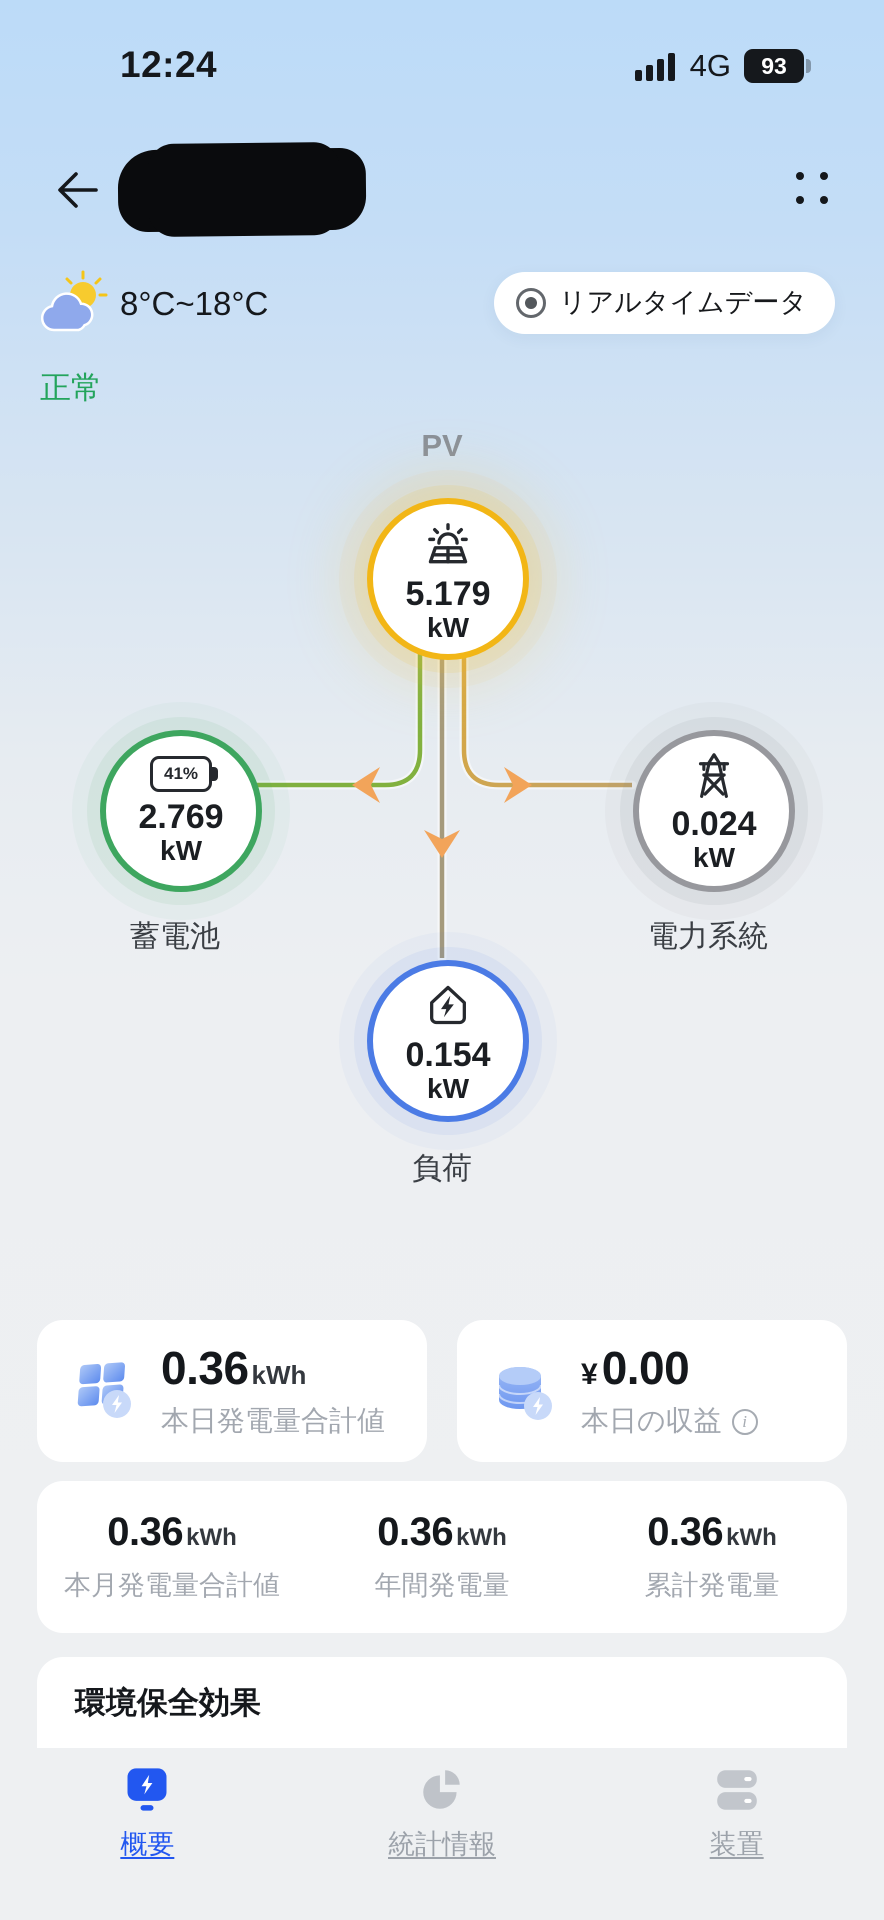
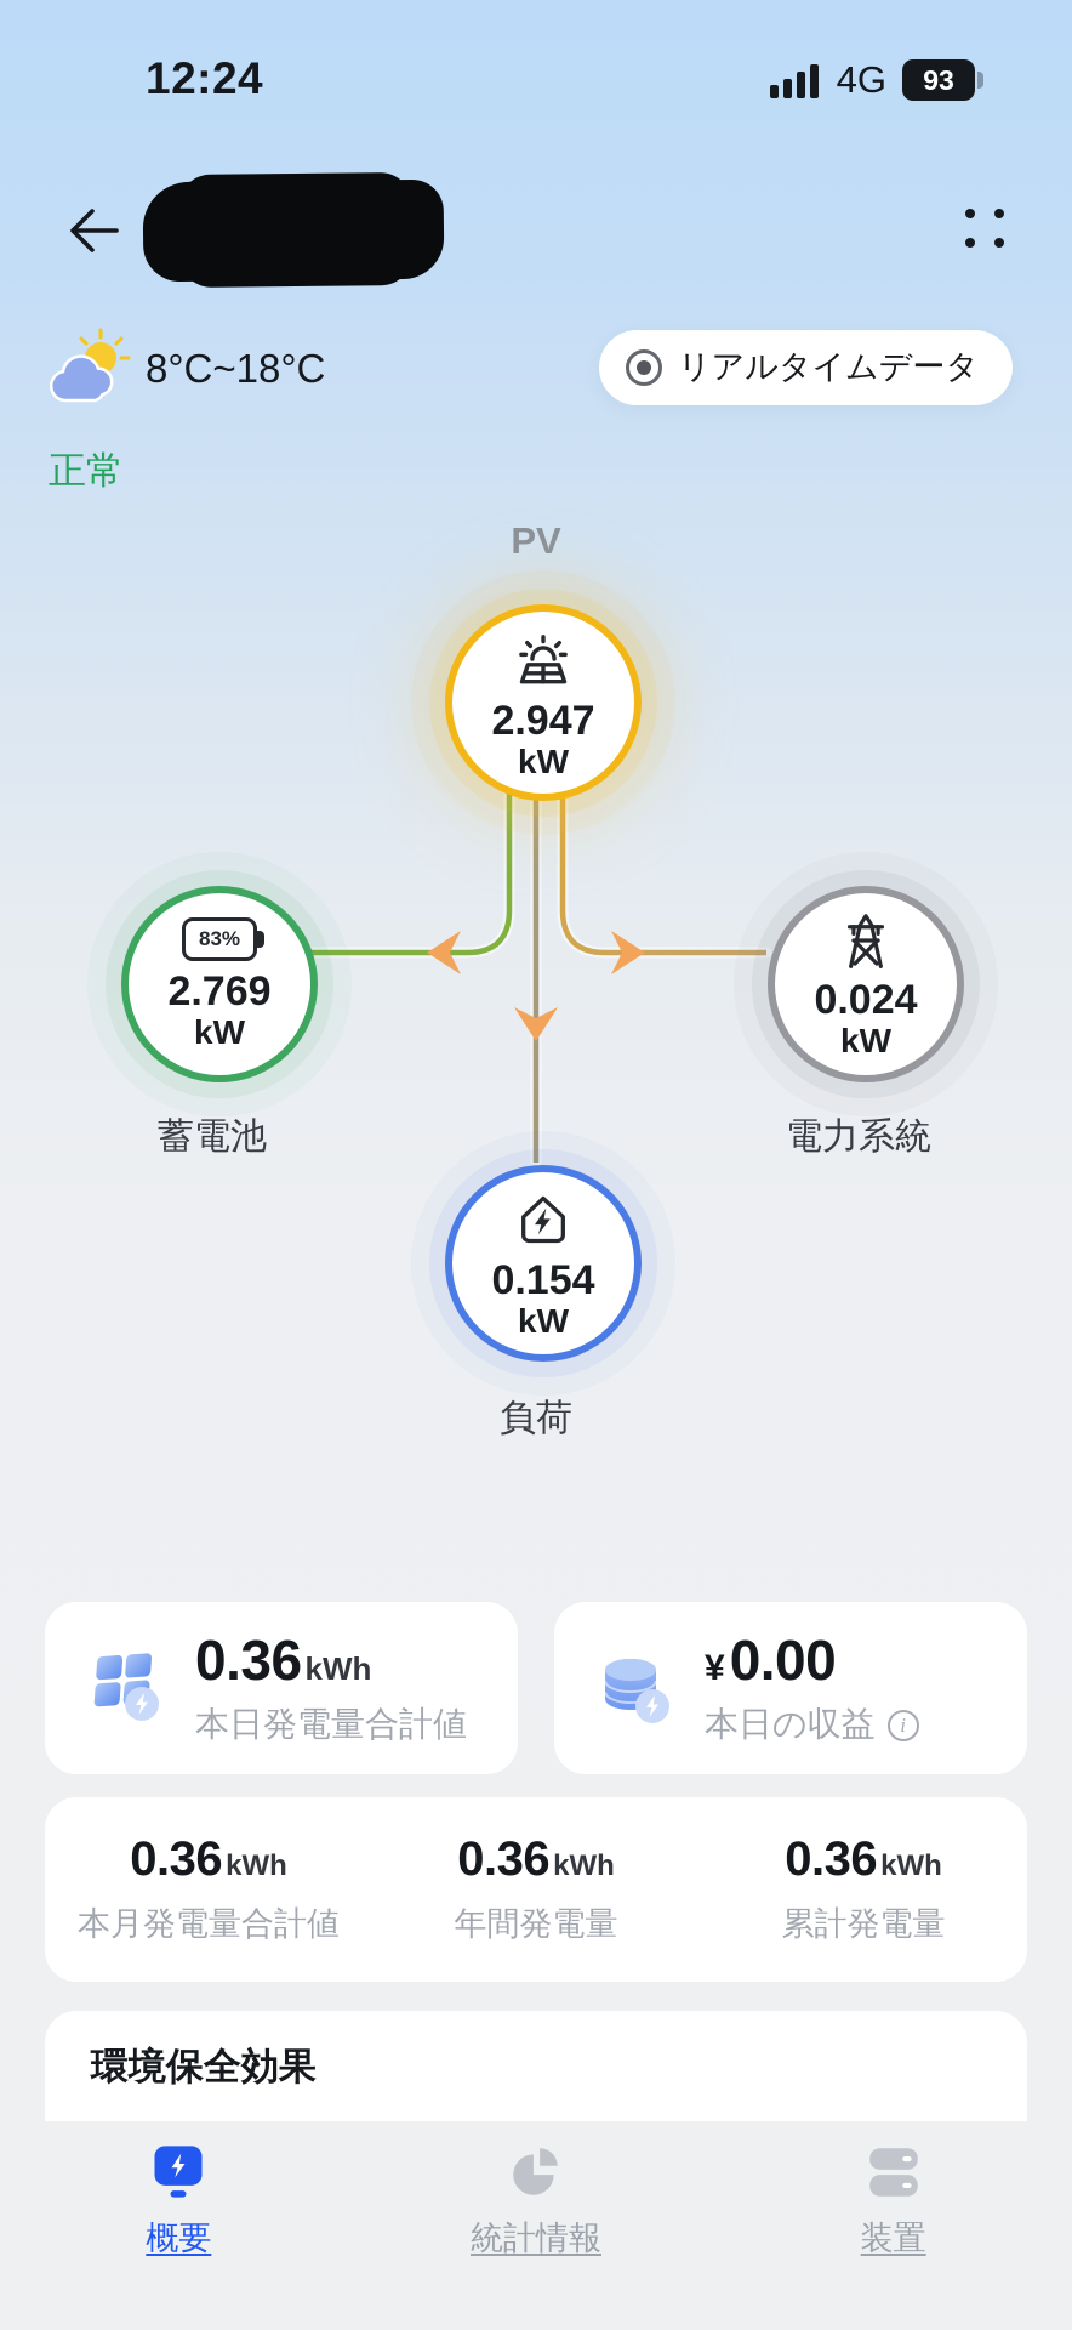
  12:24
  4G
  93
  8°C~18°C
  リアルタイムデータ
  正常
  PV
- 5.179
+ 2.947
  kW
- 41%
+ 83%
  2.769
  kW
  蓄電池
  0.024
  kW
  電力系統
  0.154
  kW
  負荷
  0.36
  kWh
  本日発電量合計値
  ¥
  0.00
  本日の収益
  i
  0.36
  kWh
  本月発電量合計値
  0.36
  kWh
  年間発電量
  0.36
  kWh
  累計発電量
  環境保全効果
  概要
  統計情報
  装置
